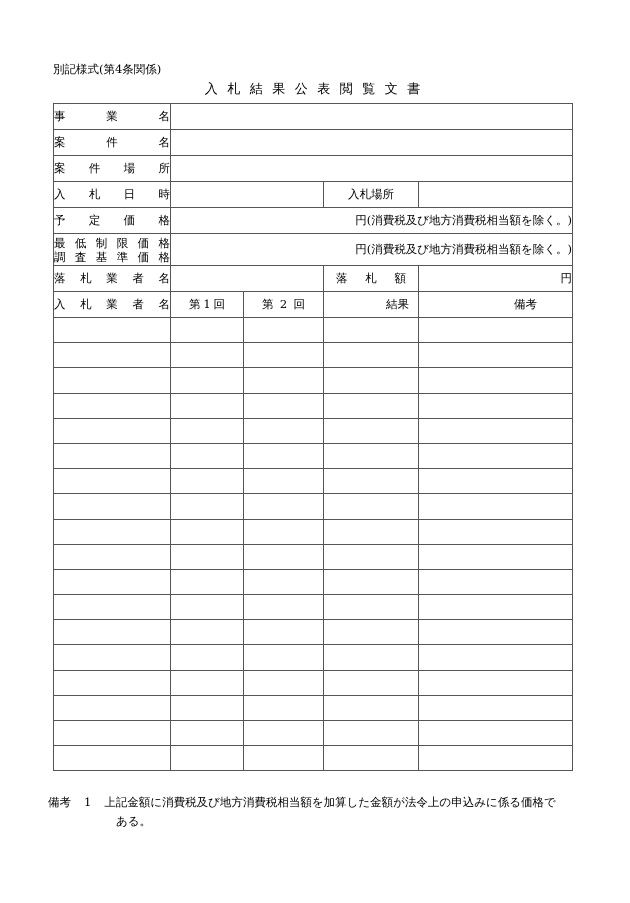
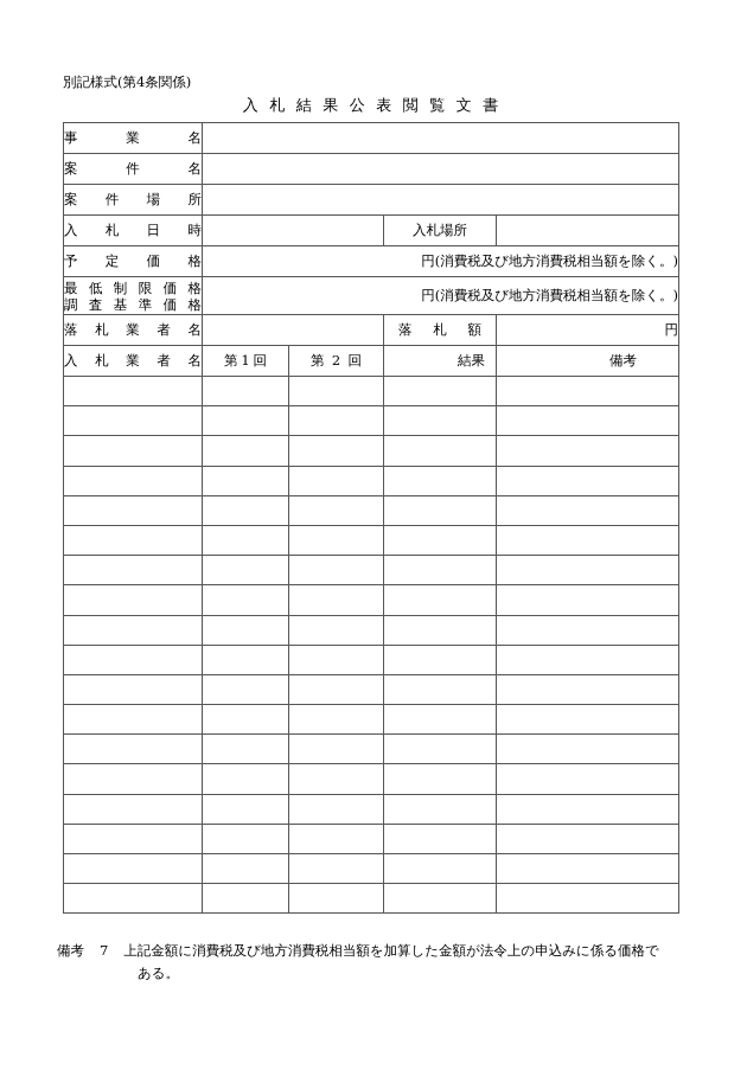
  別記様式(第4条関係)
  入札結果公表閲覧文書
  事業名
  案件名
  案件場所
  入札日時		入札場所
  予定価格	円(消費税及び地方消費税相当額を除く。)
  最低制限価格 調査基準価格	円(消費税及び地方消費税相当額を除く。)
  落札業者名		落札額	円
  入札業者名	第1回	第2回	結果	備考
- 備考 1 上記金額に消費税及び地方消費税相当額を加算した金額が法令上の申込みに係る価格で
+ 備考 7 上記金額に消費税及び地方消費税相当額を加算した金額が法令上の申込みに係る価格で
  ある。
